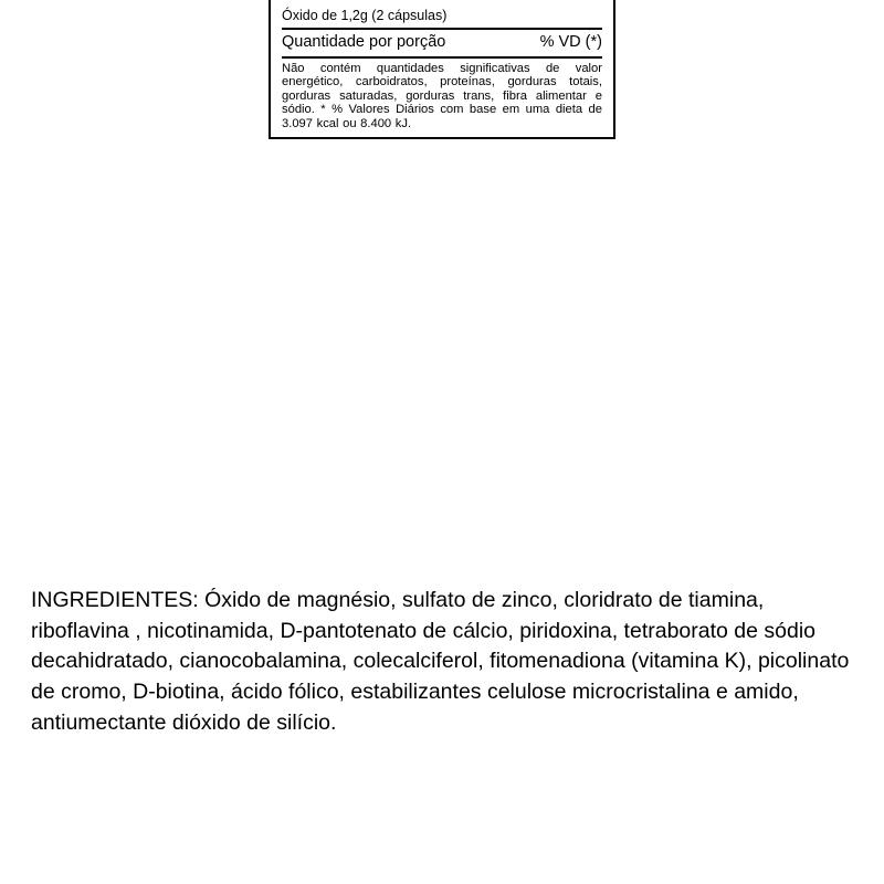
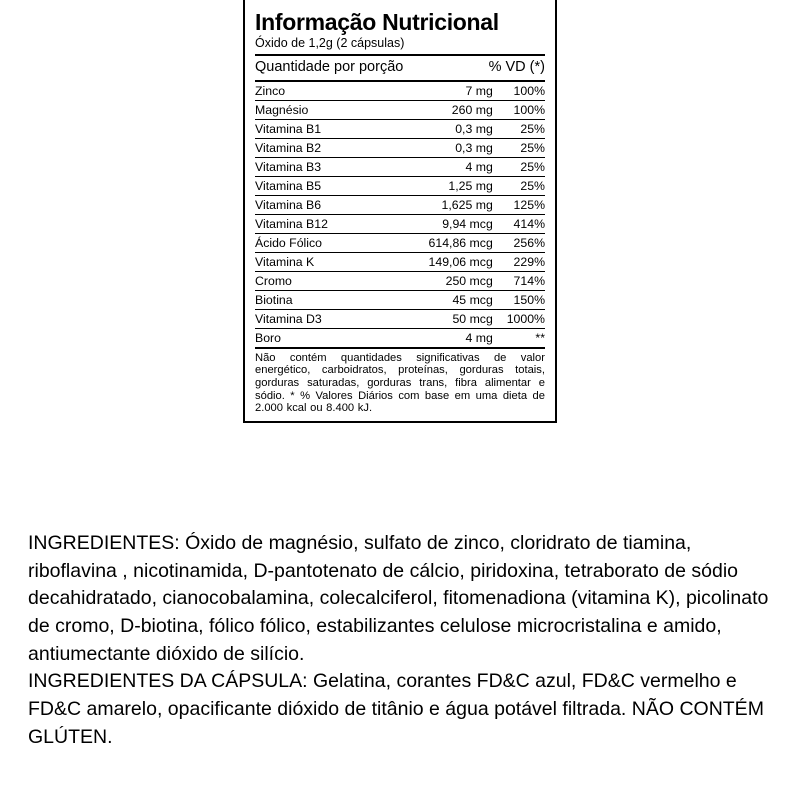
+ Informação Nutricional
  Óxido de 1,2g (2 cápsulas)
  Quantidade por porção
  % VD (*)
+ Zinco	7 mg	100%
+ Magnésio	260 mg	100%
+ Vitamina B1	0,3 mg	25%
+ Vitamina B2	0,3 mg	25%
+ Vitamina B3	4 mg	25%
+ Vitamina B5	1,25 mg	25%
+ Vitamina B6	1,625 mg	125%
+ Vitamina B12	9,94 mcg	414%
+ Ácido Fólico	614,86 mcg	256%
+ Vitamina K	149,06 mcg	229%
+ Cromo	250 mcg	714%
+ Biotina	45 mcg	150%
+ Vitamina D3	50 mcg	1000%
+ Boro	4 mg	**
- Não contém quantidades significativas de valor energético, carboidratos, proteínas, gorduras totais, gorduras saturadas, gorduras trans, fibra alimentar e sódio. * % Valores Diários com base em uma dieta de 3.097 kcal ou 8.400 kJ.
+ Não contém quantidades significativas de valor energético, carboidratos, proteínas, gorduras totais, gorduras saturadas, gorduras trans, fibra alimentar e sódio. * % Valores Diários com base em uma dieta de 2.000 kcal ou 8.400 kJ.
- INGREDIENTES: Óxido de magnésio, sulfato de zinco, cloridrato de tiamina, riboflavina , nicotinamida, D-pantotenato de cálcio, piridoxina, tetraborato de sódio decahidratado, cianocobalamina, colecalciferol, fitomenadiona (vitamina K), picolinato de cromo, D-biotina, ácido fólico, estabilizantes celulose microcristalina e amido, antiumectante dióxido de silício.
+ INGREDIENTES: Óxido de magnésio, sulfato de zinco, cloridrato de tiamina, riboflavina , nicotinamida, D-pantotenato de cálcio, piridoxina, tetraborato de sódio decahidratado, cianocobalamina, colecalciferol, fitomenadiona (vitamina K), picolinato de cromo, D-biotina, fólico fólico, estabilizantes celulose microcristalina e amido, antiumectante dióxido de silício.
+ INGREDIENTES DA CÁPSULA: Gelatina, corantes FD&C azul, FD&C vermelho e FD&C amarelo, opacificante dióxido de titânio e água potável filtrada. NÃO CONTÉM GLÚTEN.
